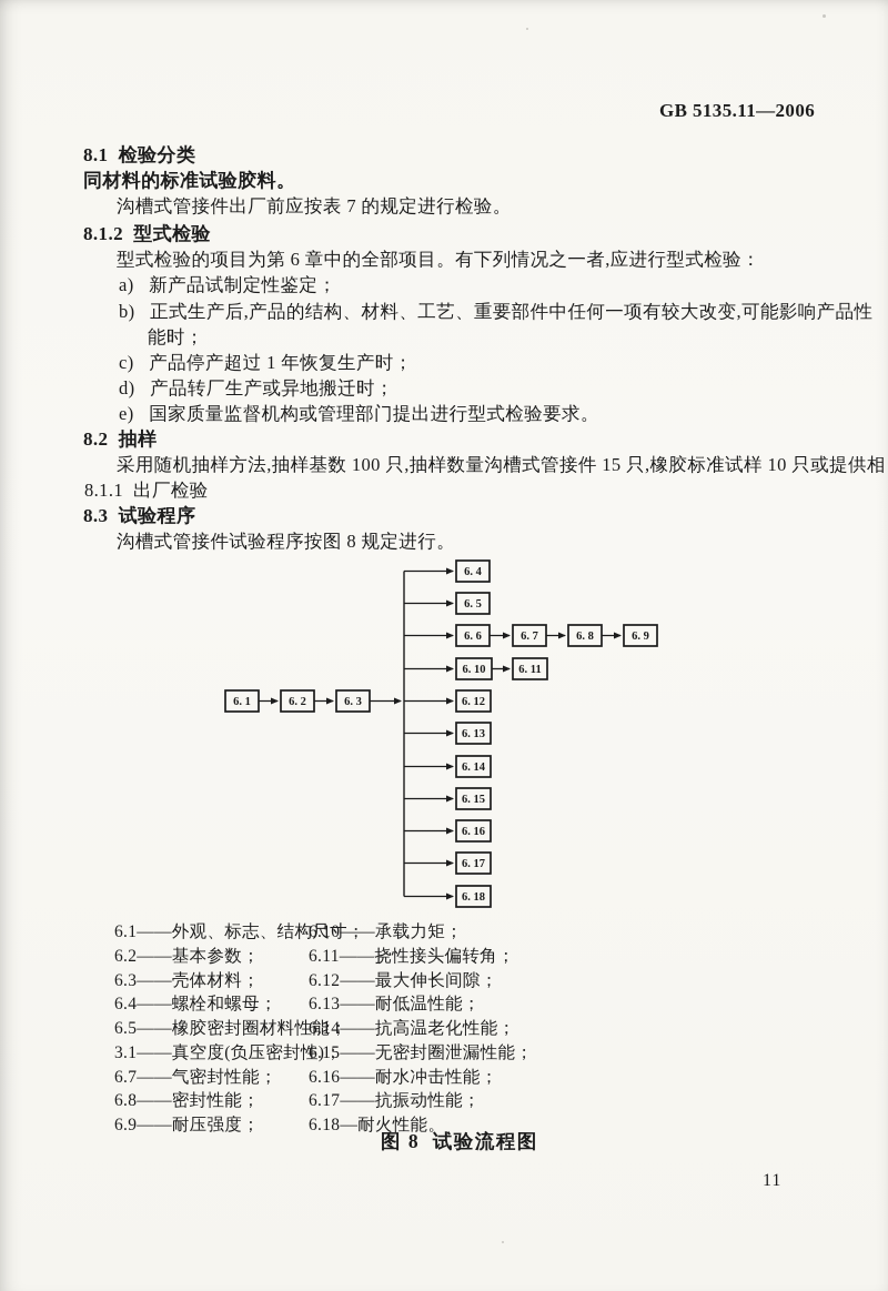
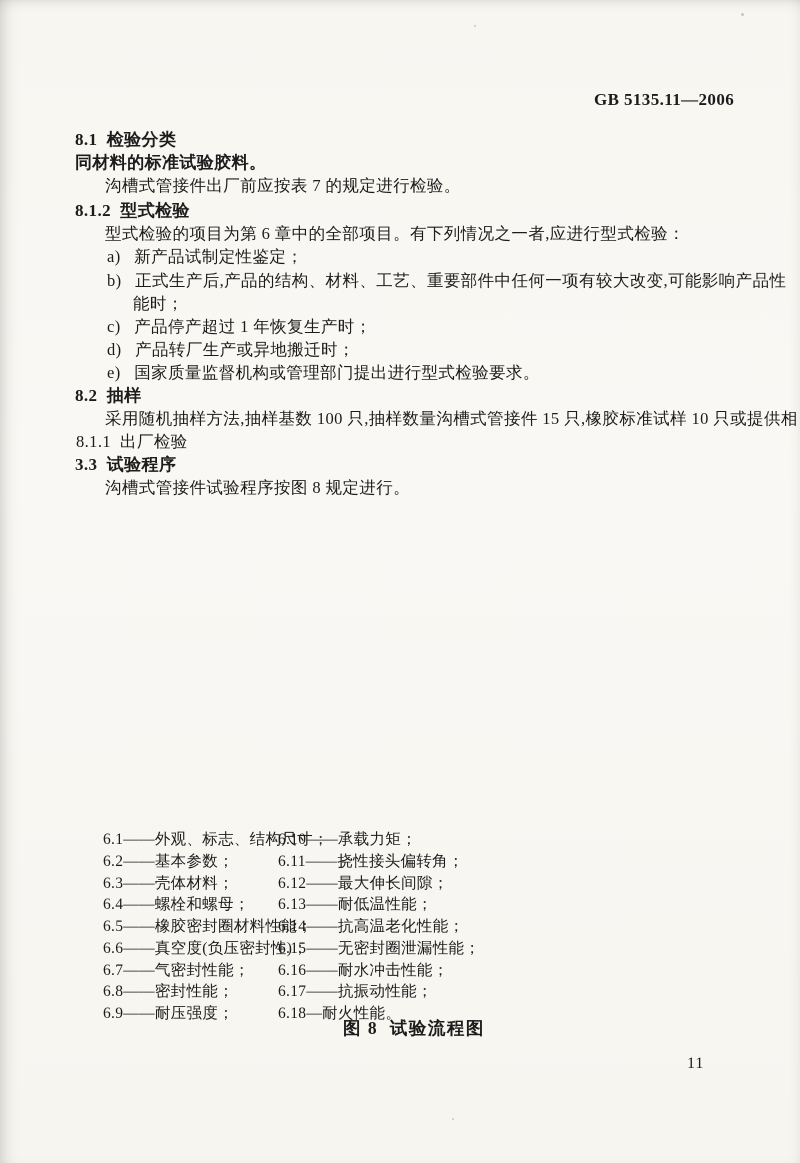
  GB 5135.11—2006
  8.1 检验分类
  同材料的标准试验胶料。
  沟槽式管接件出厂前应按表 7 的规定进行检验。
  8.1.2 型式检验
  型式检验的项目为第 6 章中的全部项目。有下列情况之一者,应进行型式检验：
  a) 新产品试制定性鉴定；
  b) 正式生产后,产品的结构、材料、工艺、重要部件中任何一项有较大改变,可能影响产品性
  能时；
  c) 产品停产超过 1 年恢复生产时；
  d) 产品转厂生产或异地搬迁时；
  e) 国家质量监督机构或管理部门提出进行型式检验要求。
  8.2 抽样
  采用随机抽样方法,抽样基数 100 只,抽样数量沟槽式管接件 15 只,橡胶标准试样 10 只或提供相
  8.1.1 出厂检验
- 8.3 试验程序
+ 3.3 试验程序
  沟槽式管接件试验程序按图 8 规定进行。
- 6. 1
- 6. 2
- 6. 3
- 6. 4
- 6. 5
- 6. 6
- 6. 7
- 6. 8
- 6. 9
- 6. 10
- 6. 11
- 6. 12
- 6. 13
- 6. 14
- 6. 15
- 6. 16
- 6. 17
- 6. 18
  6.1——外观、标志、结构尺寸；
  6.2——基本参数；
  6.3——壳体材料；
  6.4——螺栓和螺母；
  6.5——橡胶密封圈材料性能；
- 3.1——真空度(负压密封性)；
+ 6.6——真空度(负压密封性)；
  6.7——气密封性能；
  6.8——密封性能；
  6.9——耐压强度；
  6.10——承载力矩；
  6.11——挠性接头偏转角；
  6.12——最大伸长间隙；
  6.13——耐低温性能；
  6.14——抗高温老化性能；
  6.15——无密封圈泄漏性能；
  6.16——耐水冲击性能；
  6.17——抗振动性能；
  6.18—耐火性能。
  图 8 试验流程图
  11
